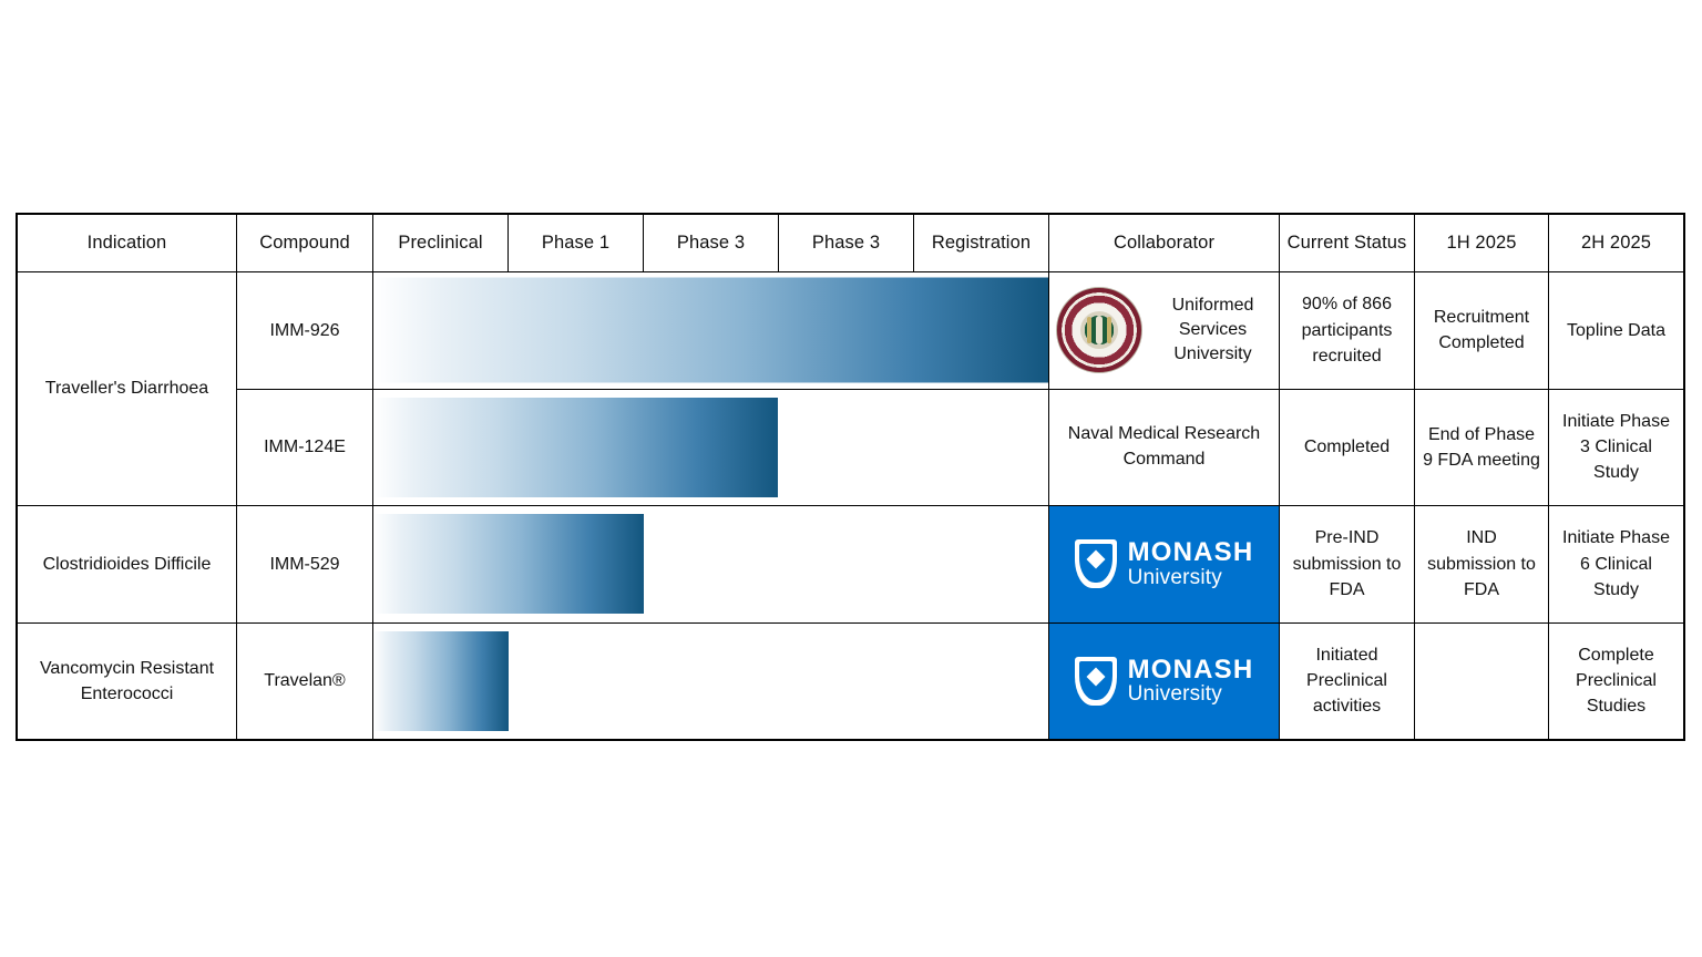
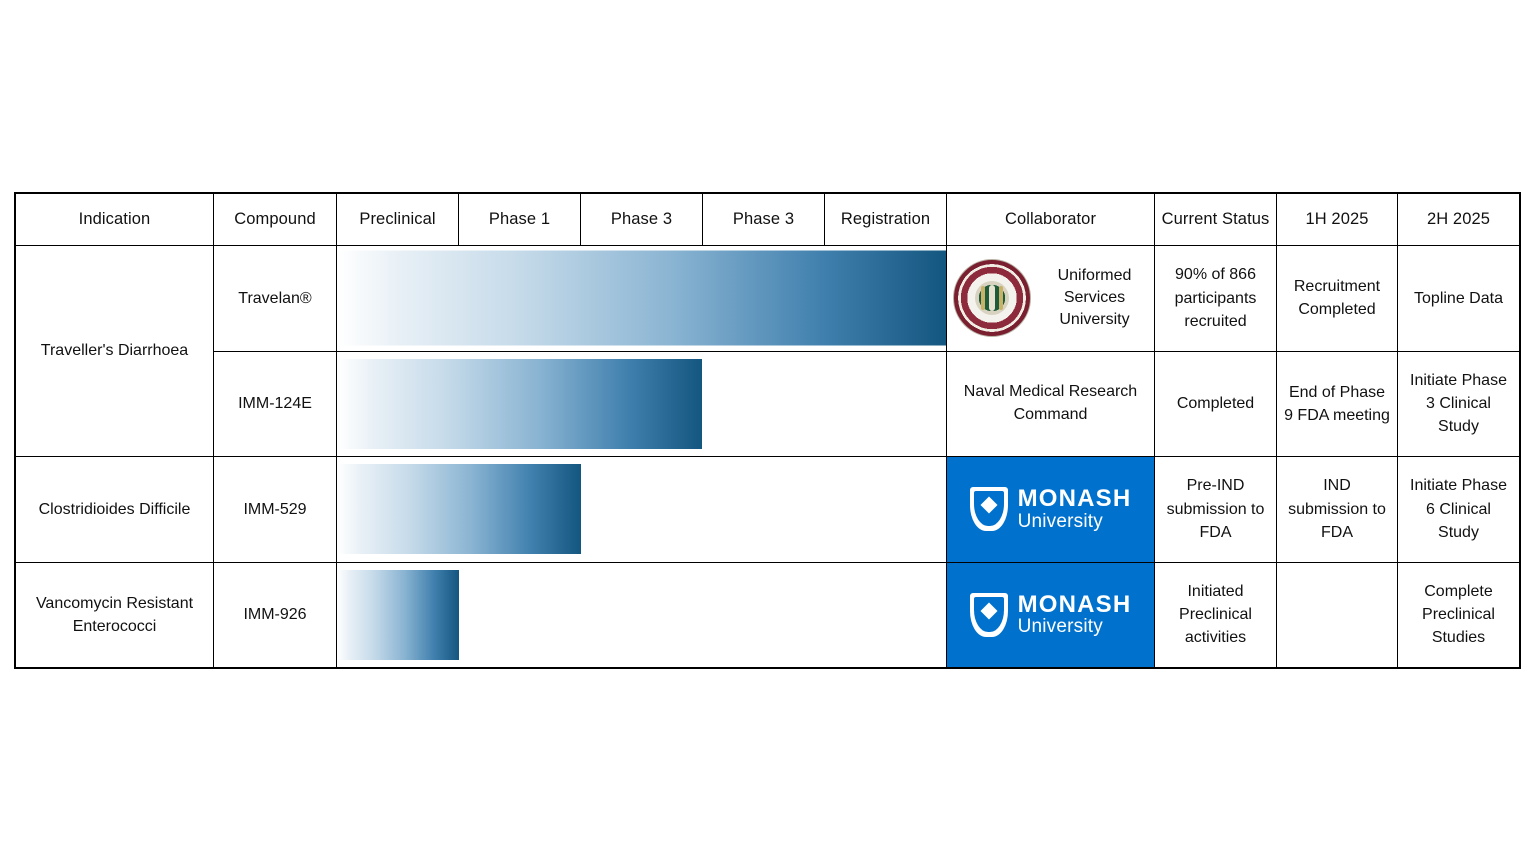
  Indication	Compound	Preclinical	Phase 1	Phase 3	Phase 3	Registration	Collaborator	Current Status	1H 2025	2H 2025
- Traveller's Diarrhoea	IMM-926		Uniformed Services University	90% of 866 participants recruited	Recruitment Completed	Topline Data
+ Traveller's Diarrhoea	Travelan®		Uniformed Services University	90% of 866 participants recruited	Recruitment Completed	Topline Data
  IMM-124E		Naval Medical Research Command	Completed	End of Phase 9 FDA meeting	Initiate Phase 3 Clinical Study
  Clostridioides Difficile	IMM-529		MONASH University	Pre-IND submission to FDA	IND submission to FDA	Initiate Phase 6 Clinical Study
- Vancomycin Resistant Enterococci	Travelan®		MONASH University	Initiated Preclinical activities		Complete Preclinical Studies
+ Vancomycin Resistant Enterococci	IMM-926		MONASH University	Initiated Preclinical activities		Complete Preclinical Studies
